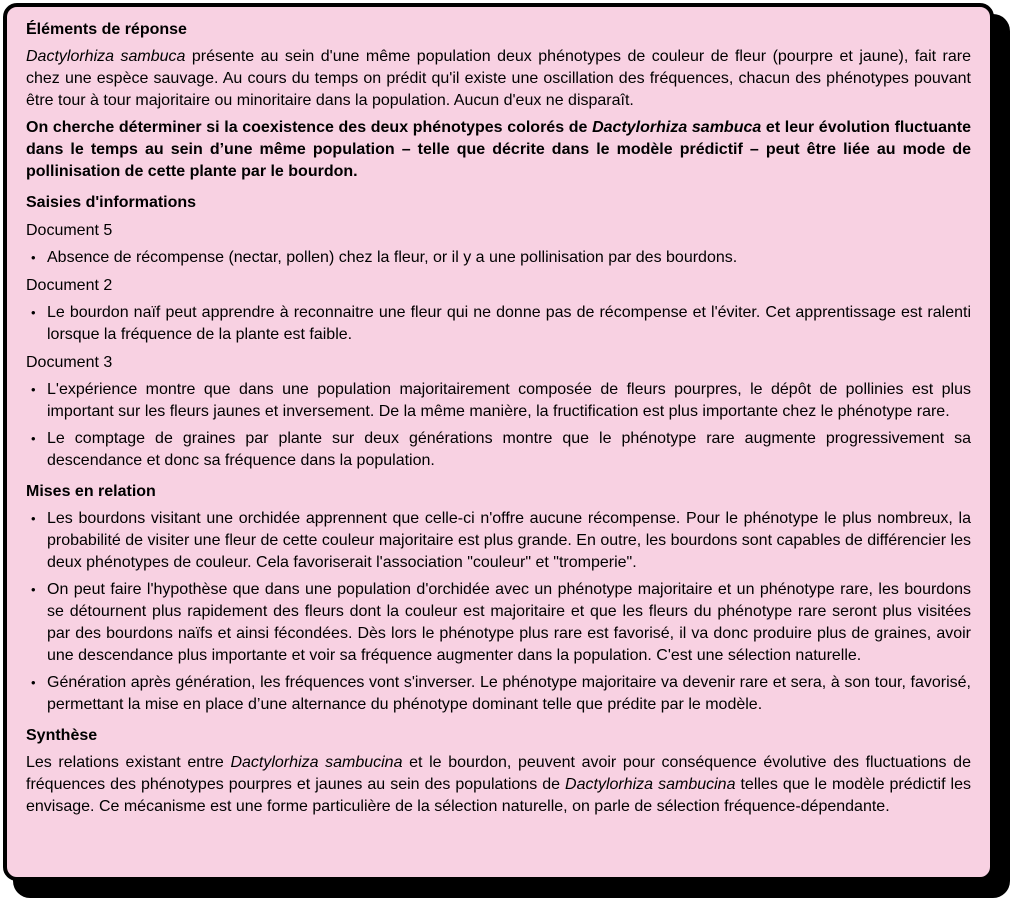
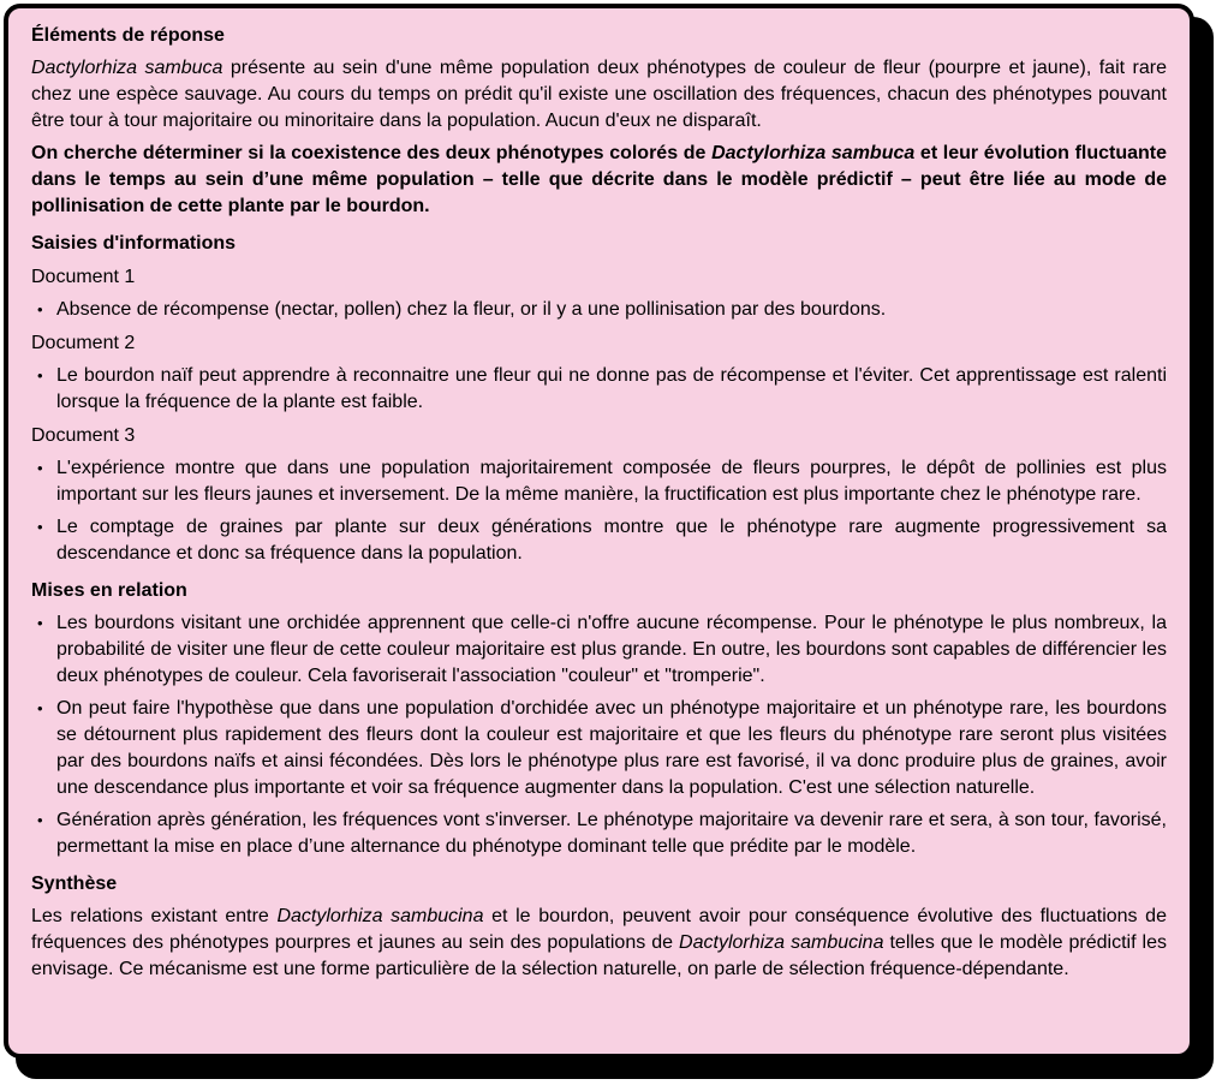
  Éléments de réponse
  Dactylorhiza sambuca présente au sein d'une même population deux phénotypes de couleur de fleur (pourpre et jaune), fait rare chez une espèce sauvage. Au cours du temps on prédit qu'il existe une oscillation des fréquences, chacun des phénotypes pouvant être tour à tour majoritaire ou minoritaire dans la population. Aucun d'eux ne disparaît.
  On cherche déterminer si la coexistence des deux phénotypes colorés de Dactylorhiza sambuca et leur évolution fluctuante dans le temps au sein d’une même population – telle que décrite dans le modèle prédictif – peut être liée au mode de pollinisation de cette plante par le bourdon.
  Saisies d'informations
- Document 5
+ Document 1
  •
  Absence de récompense (nectar, pollen) chez la fleur, or il y a une pollinisation par des bourdons.
  Document 2
  •
  Le bourdon naïf peut apprendre à reconnaitre une fleur qui ne donne pas de récompense et l'éviter. Cet apprentissage est ralenti lorsque la fréquence de la plante est faible.
  Document 3
  •
  L'expérience montre que dans une population majoritairement composée de fleurs pourpres, le dépôt de pollinies est plus important sur les fleurs jaunes et inversement. De la même manière, la fructification est plus importante chez le phénotype rare.
  •
  Le comptage de graines par plante sur deux générations montre que le phénotype rare augmente progressivement sa descendance et donc sa fréquence dans la population.
  Mises en relation
  •
  Les bourdons visitant une orchidée apprennent que celle-ci n'offre aucune récompense. Pour le phénotype le plus nombreux, la probabilité de visiter une fleur de cette couleur majoritaire est plus grande. En outre, les bourdons sont capables de différencier les deux phénotypes de couleur. Cela favoriserait l'association "couleur" et "tromperie".
  •
  On peut faire l'hypothèse que dans une population d'orchidée avec un phénotype majoritaire et un phénotype rare, les bourdons se détournent plus rapidement des fleurs dont la couleur est majoritaire et que les fleurs du phénotype rare seront plus visitées par des bourdons naïfs et ainsi fécondées. Dès lors le phénotype plus rare est favorisé, il va donc produire plus de graines, avoir une descendance plus importante et voir sa fréquence augmenter dans la population. C'est une sélection naturelle.
  •
  Génération après génération, les fréquences vont s'inverser. Le phénotype majoritaire va devenir rare et sera, à son tour, favorisé, permettant la mise en place d’une alternance du phénotype dominant telle que prédite par le modèle.
  Synthèse
  Les relations existant entre Dactylorhiza sambucina et le bourdon, peuvent avoir pour conséquence évolutive des fluctuations de fréquences des phénotypes pourpres et jaunes au sein des populations de Dactylorhiza sambucina telles que le modèle prédictif les envisage. Ce mécanisme est une forme particulière de la sélection naturelle, on parle de sélection fréquence-dépendante.
